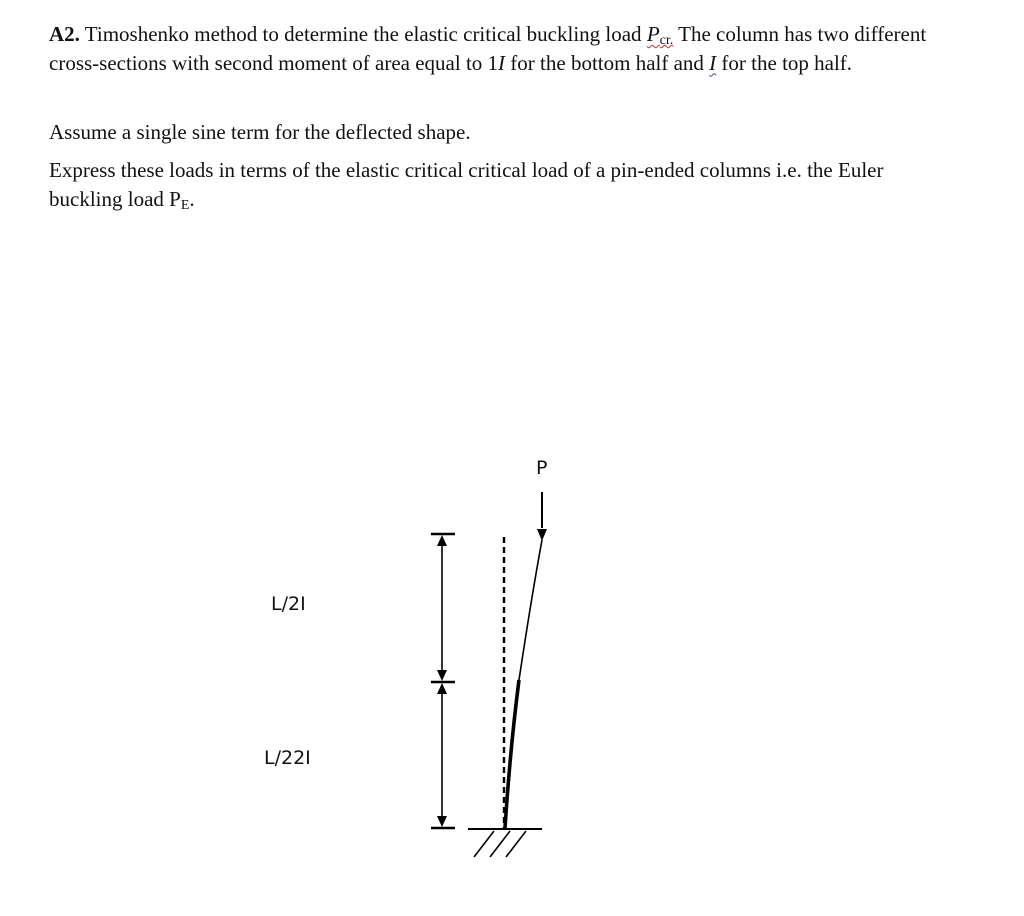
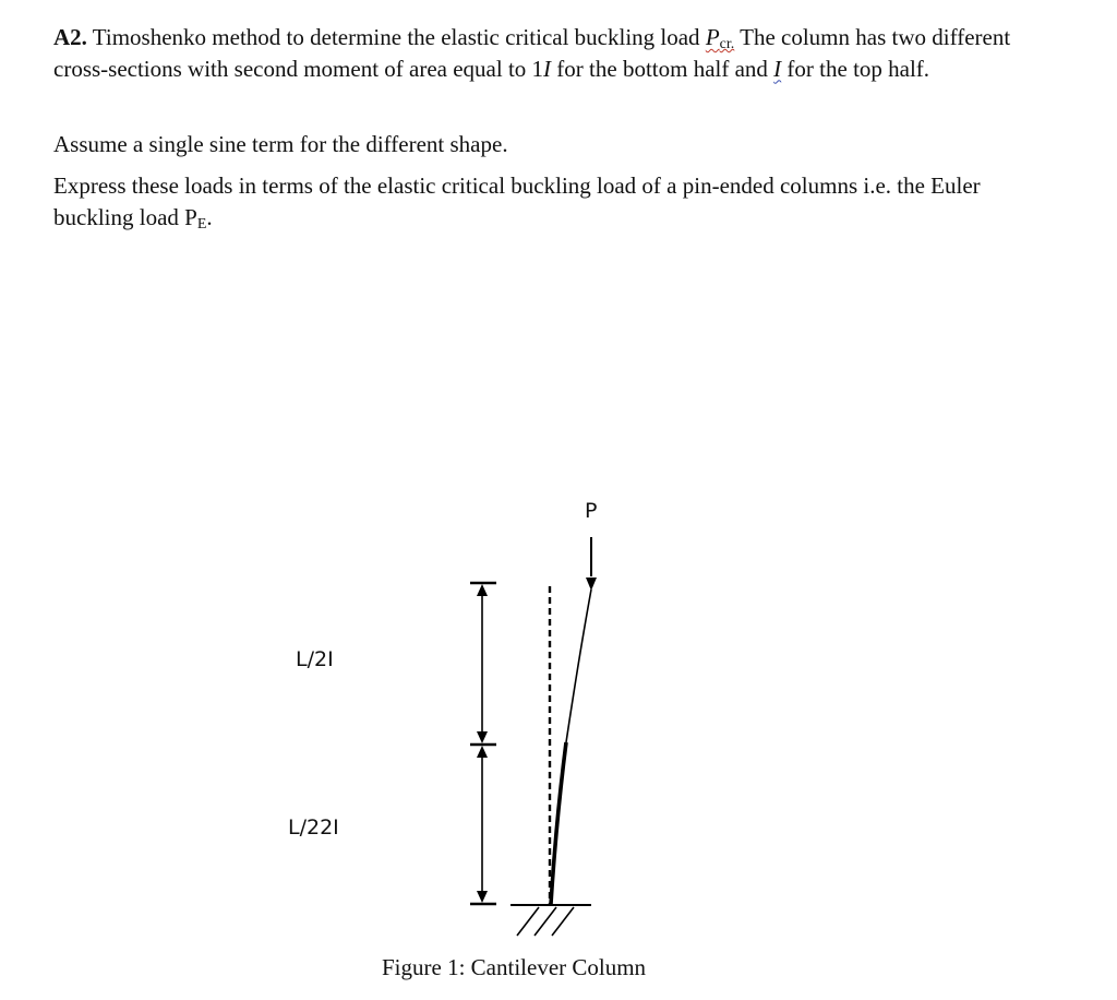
  A2. Timoshenko method to determine the elastic critical buckling load Pcr. The column has two different cross-sections with second moment of area equal to 1I for the bottom half and I for the top half.
- Assume a single sine term for the deflected shape.
+ Assume a single sine term for the different shape.
- Express these loads in terms of the elastic critical critical load of a pin-ended columns i.e. the Euler buckling load PE.
+ Express these loads in terms of the elastic critical buckling load of a pin-ended columns i.e. the Euler buckling load PE.
  P
  L/2I
  L/22I
+ Figure 1: Cantilever Column
